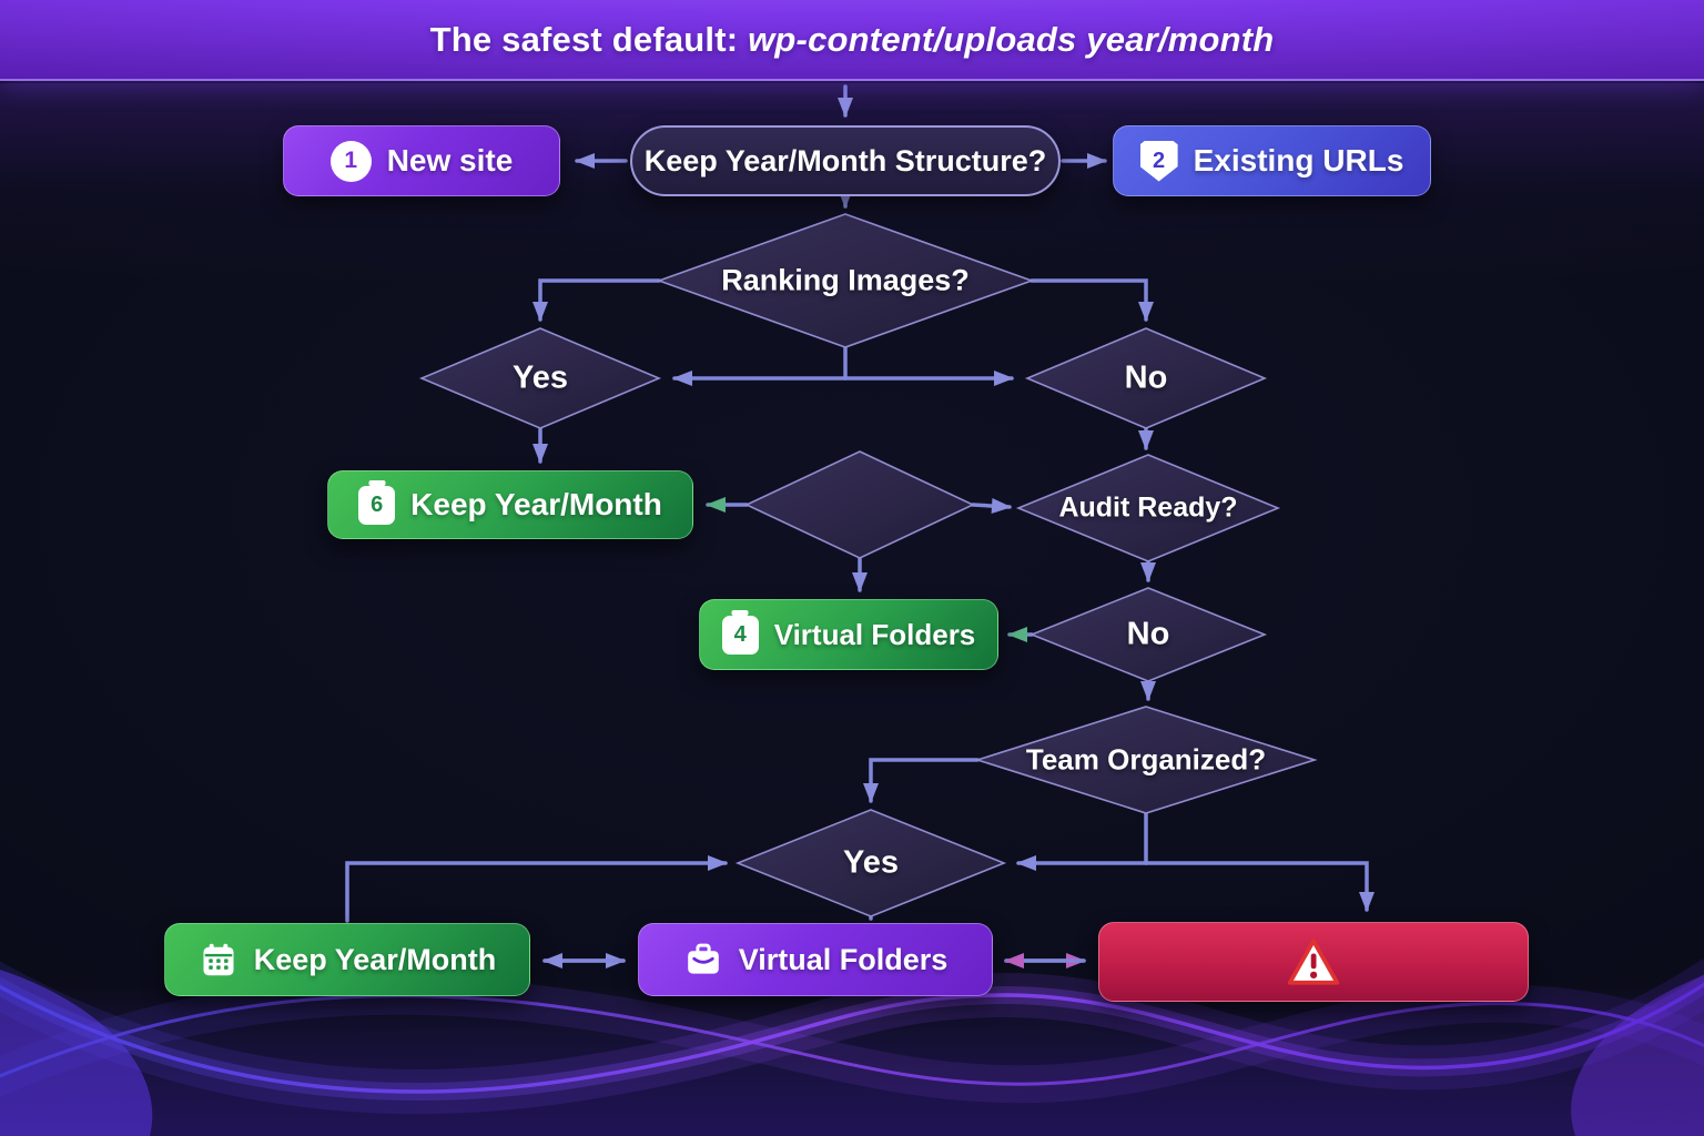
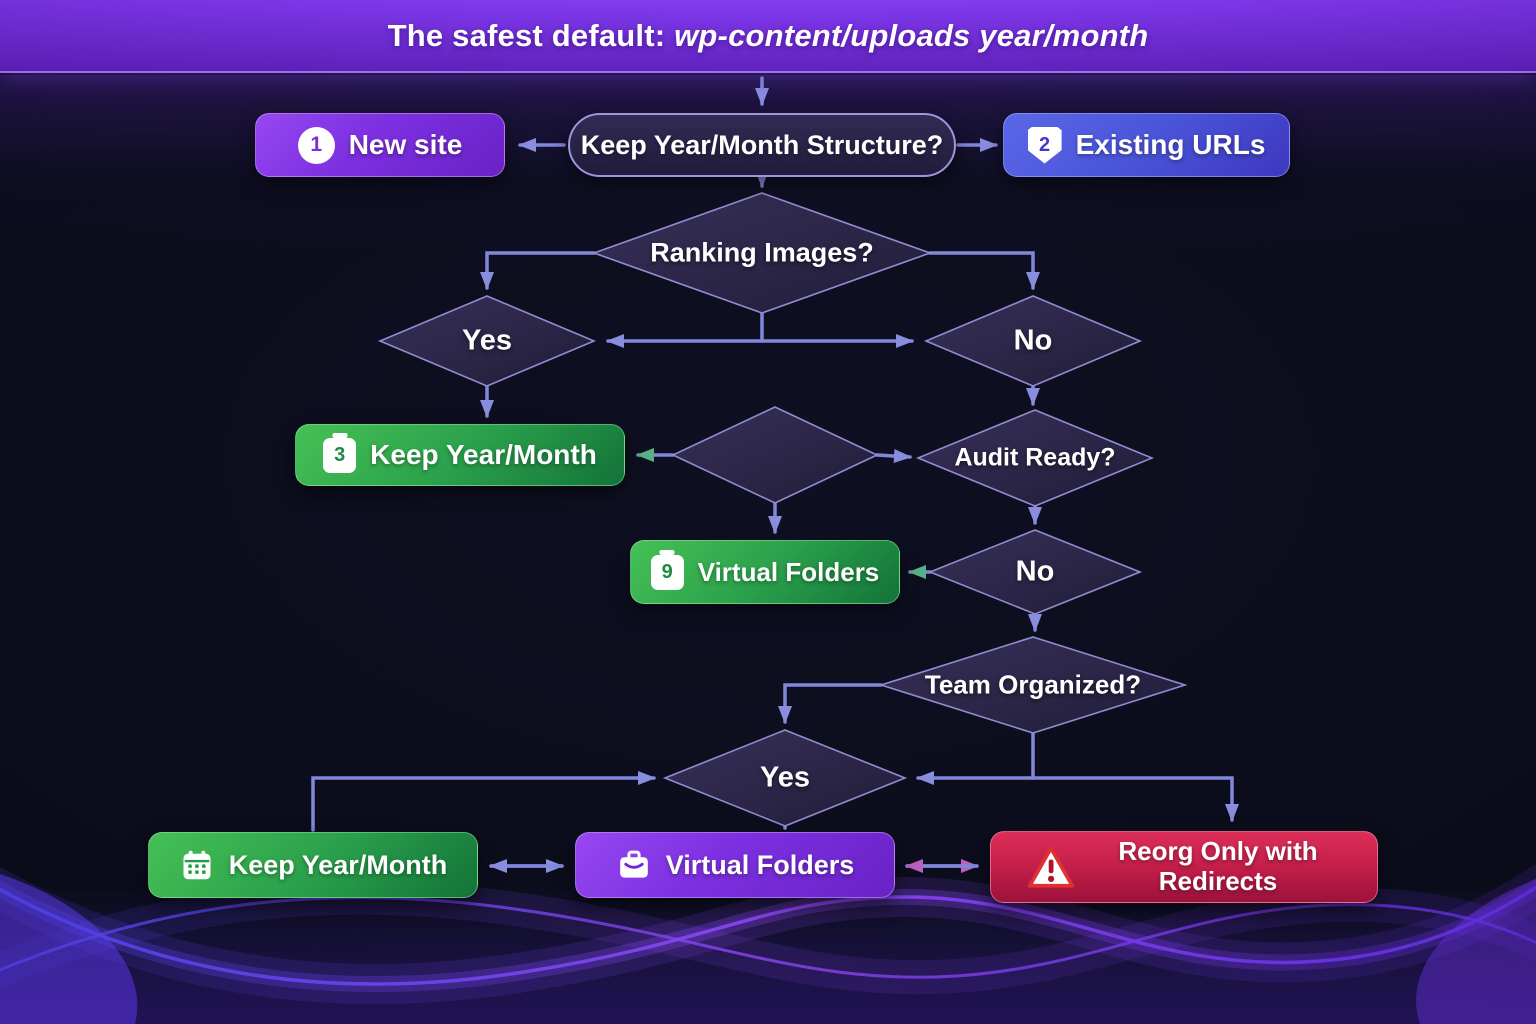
  The safest default: wp-content/uploads year/month
  Ranking Images?
  Yes
  No
  Audit Ready?
  No
  Team Organized?
  Yes
  Keep Year/Month Structure?
  1
  New site
  2
  Existing URLs
- 6
+ 3
  Keep Year/Month
- 4
+ 9
  Virtual Folders
  Keep Year/Month
  Virtual Folders
+ Reorg Only with Redirects
